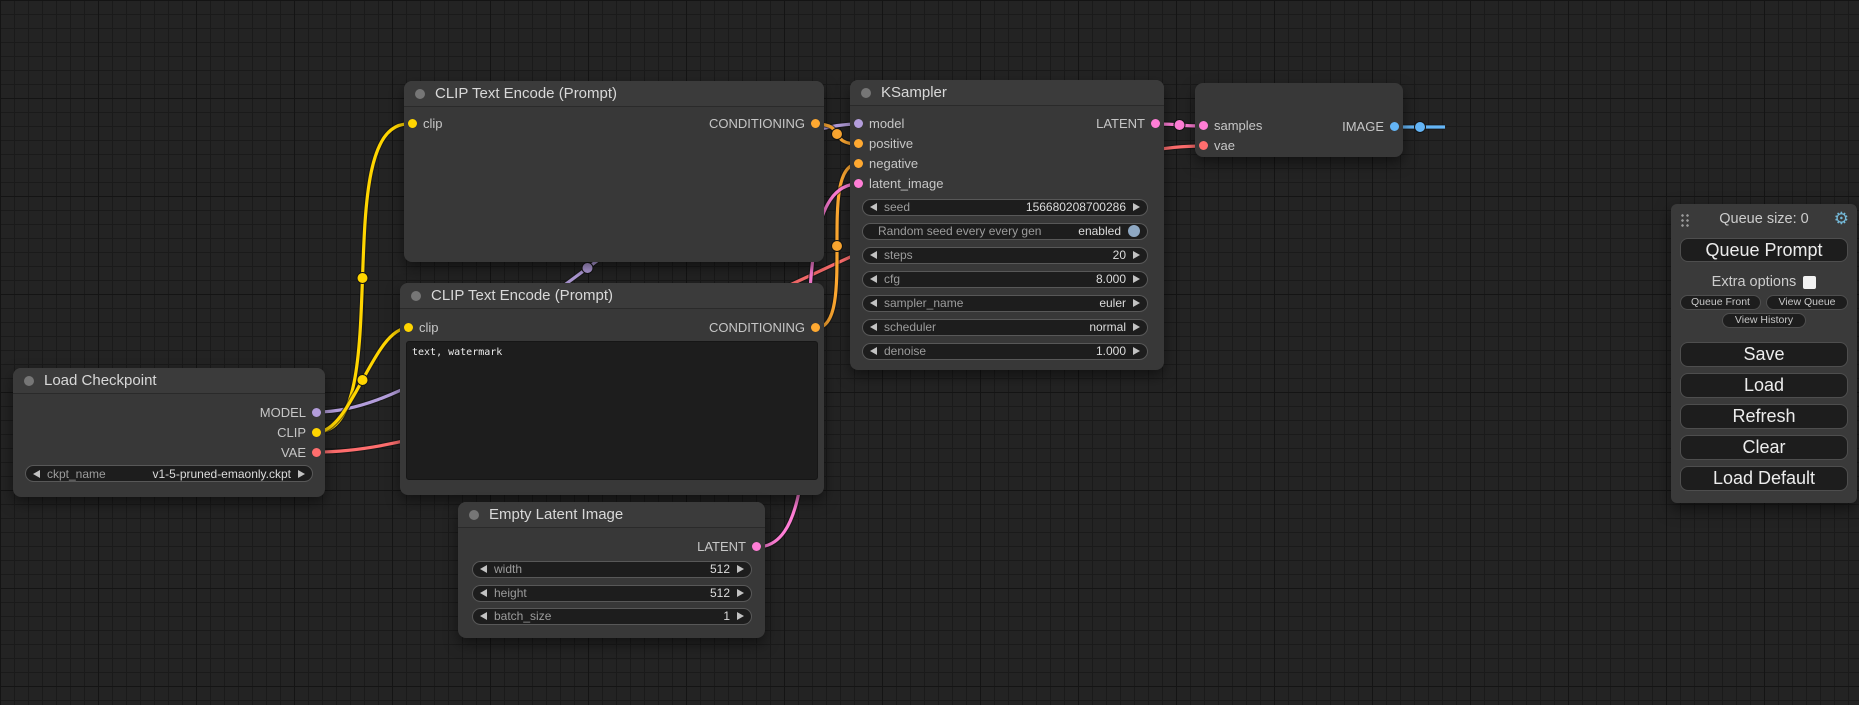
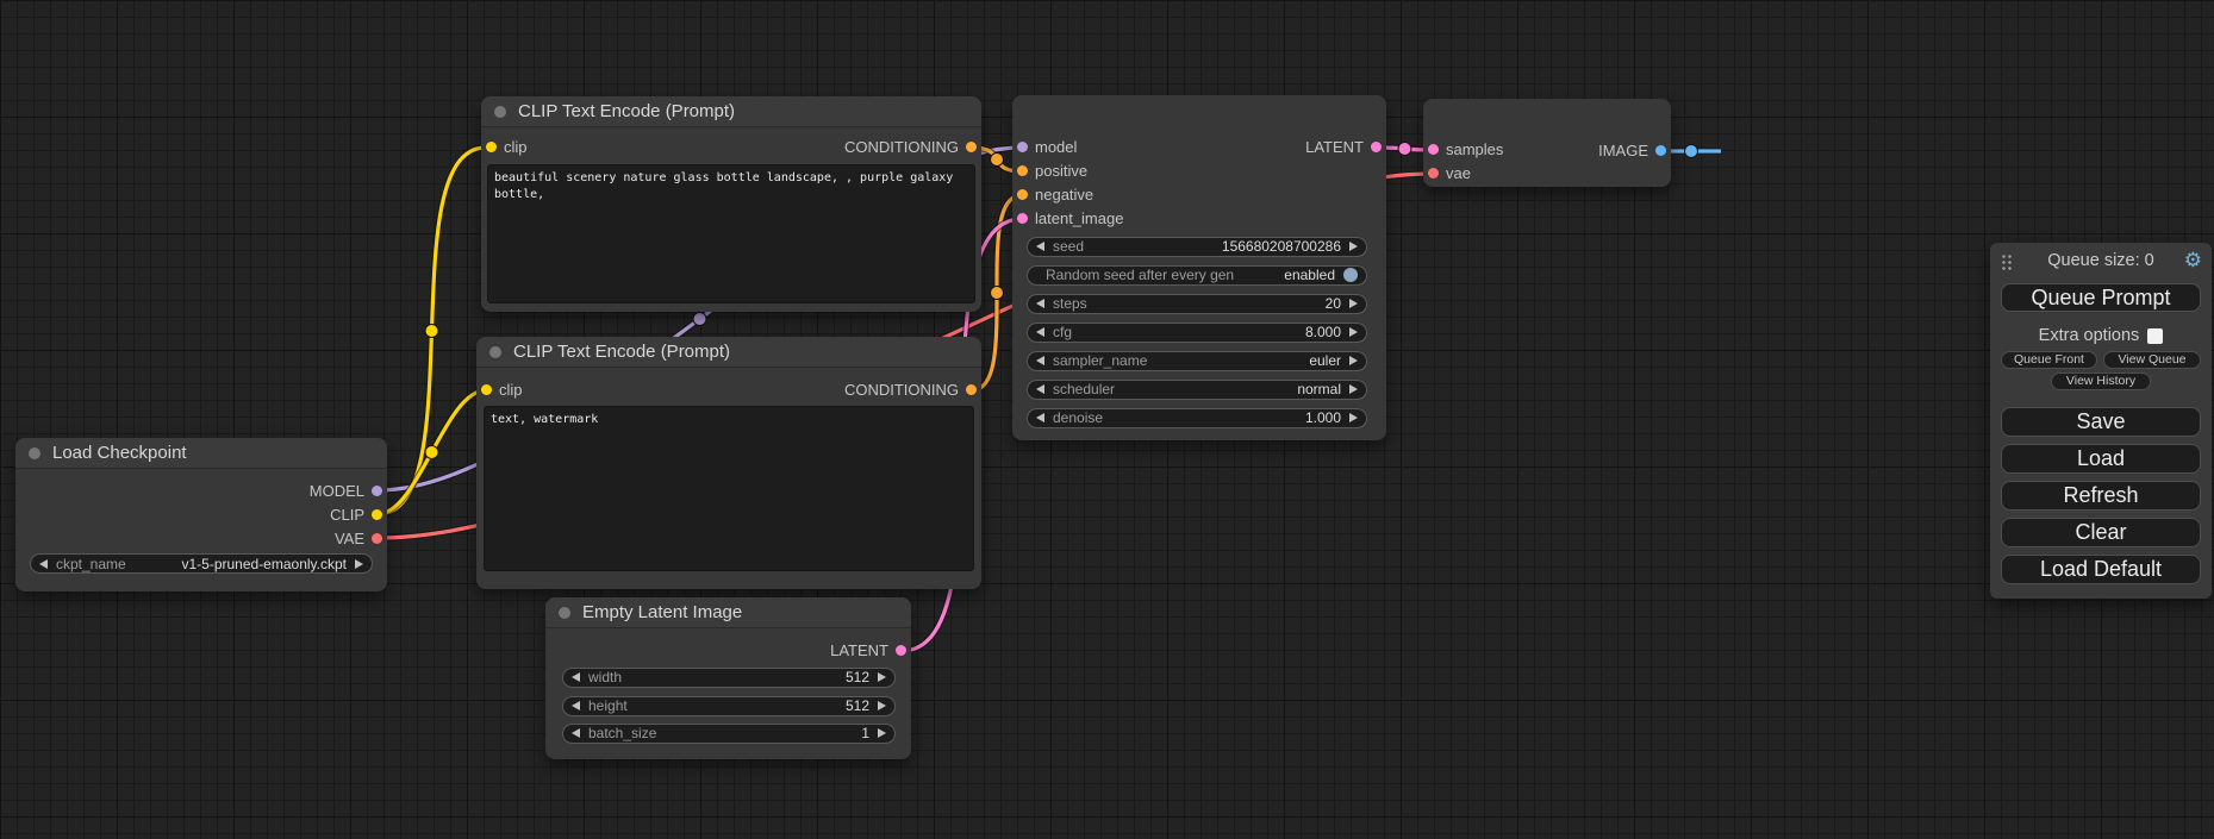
  Load Checkpoint
  MODEL
  CLIP
  VAE
  ckpt_name
  v1-5-pruned-emaonly.ckpt
  CLIP Text Encode (Prompt)
  clip
  CONDITIONING
+ beautiful scenery nature glass bottle landscape, , purple galaxy bottle,
  CLIP Text Encode (Prompt)
  clip
  CONDITIONING
  text, watermark
- KSampler
  model
  positive
  negative
  latent_image
  LATENT
  seed
  156680208700286
- Random seed every every gen
+ Random seed after every gen
  enabled
  steps
  20
  cfg
  8.000
  sampler_name
  euler
  scheduler
  normal
  denoise
  1.000
  Empty Latent Image
  LATENT
  width
  512
  height
  512
  batch_size
  1
  samples
  vae
  IMAGE
  Queue size: 0
  ⚙
  Queue Prompt
  Extra options
  Queue Front
  View Queue
  View History
  Save
  Load
  Refresh
  Clear
  Load Default
